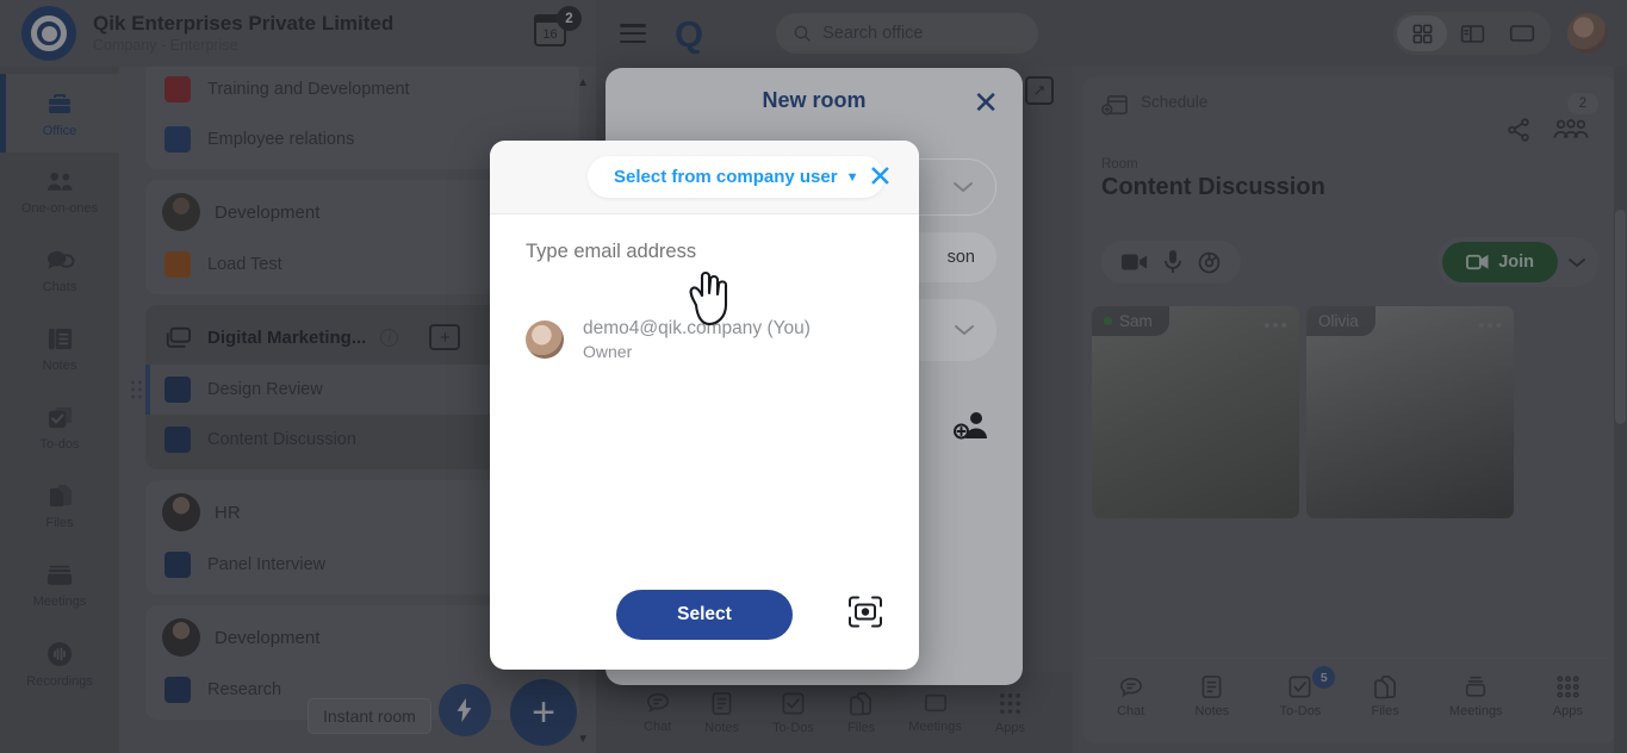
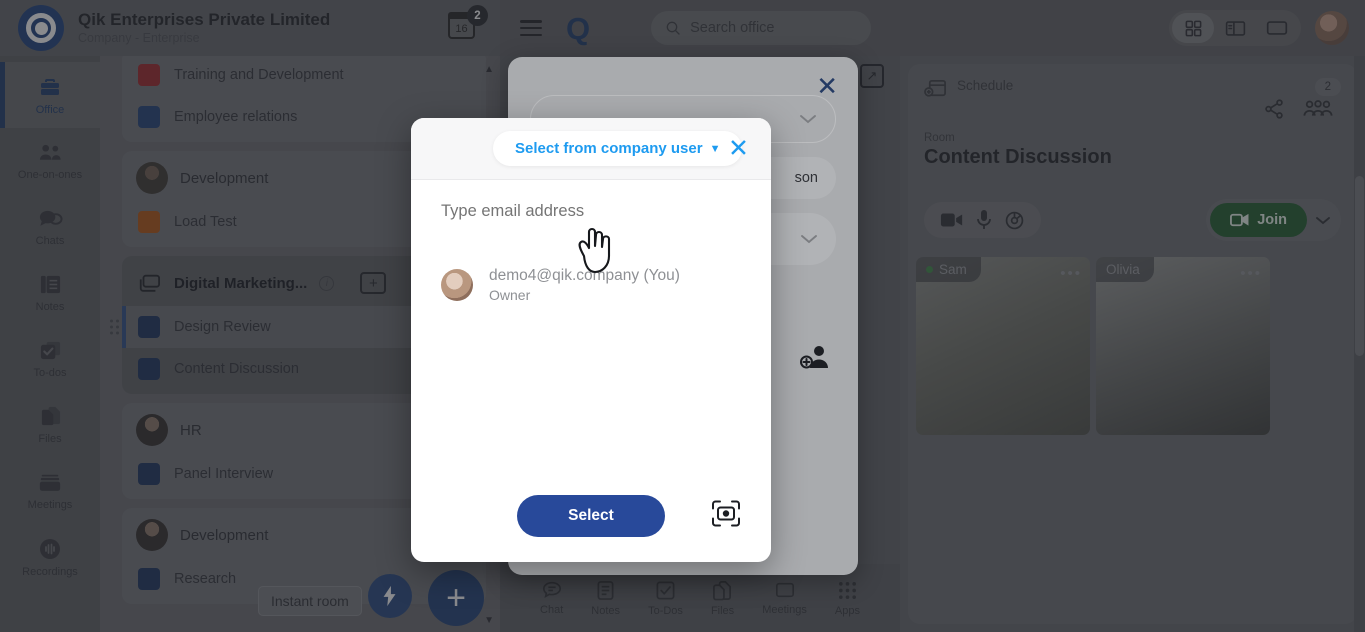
  Qik Enterprises Private Limited
  16
  2
  Q
  Search office
  Office
  ▲
  ▼
  Training and Development
  Employee relations
  Development
  Load Test
  Digital Marketing...
  +
  Design Review
  HR
  Panel Interview
  Development
  Research
  Instant room
  +
  ↗
  2
  Content Discussion
  Join
  Sam
  Olivia
- Chat
- Notes
- 5
- To-Dos
- Files
- Meetings
- Apps
- New room
  ✕
  son
  Select from company user
  ▼
  ✕
  Type email address
  demo4@qik.company (You)
  Owner
  Select
